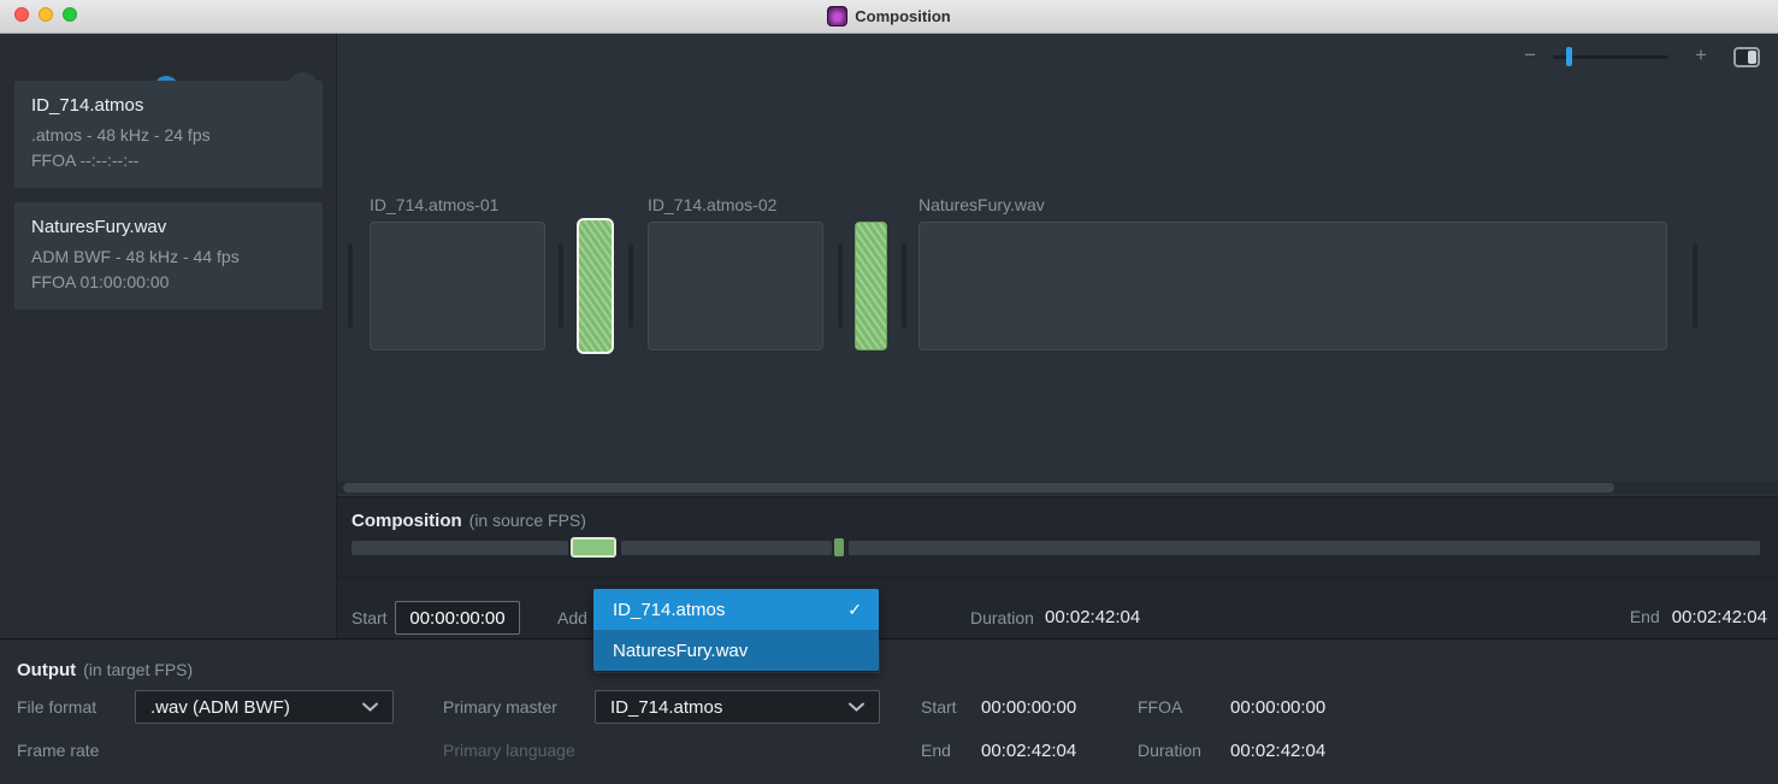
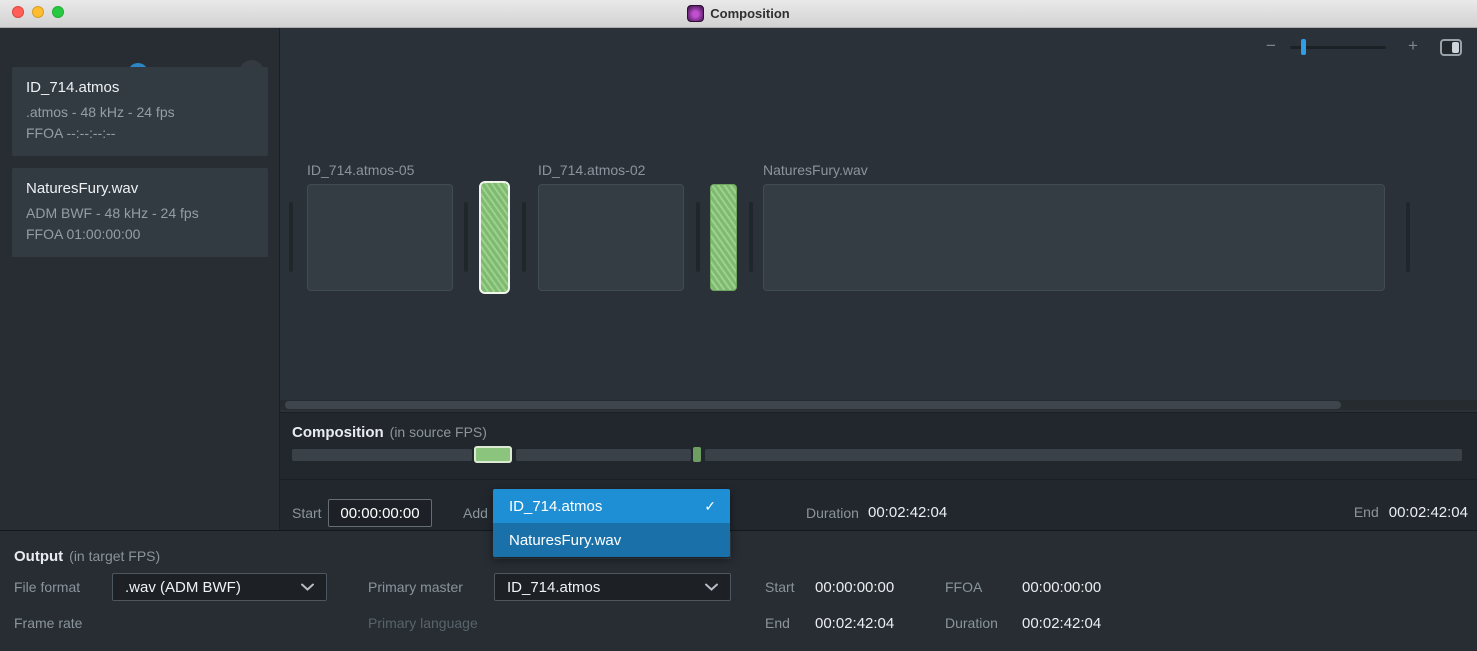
  Composition
  ID_714.atmos
  .atmos - 48 kHz - 24 fps
  FFOA --:--:--:--
  NaturesFury.wav
- ADM BWF - 48 kHz - 44 fps
+ ADM BWF - 48 kHz - 24 fps
  FFOA 01:00:00:00
  −
  +
- ID_714.atmos-01
+ ID_714.atmos-05
  ID_714.atmos-02
  NaturesFury.wav
  Composition
  (in source FPS)
  Start
  00:00:00:00
  Add
  Duration
  00:02:42:04
  End
  00:02:42:04
  ID_714.atmos
  ✓
  NaturesFury.wav
  Output
  (in target FPS)
  File format
  .wav (ADM BWF)
  Frame rate
  Primary master
  ID_714.atmos
  Primary language
  Start
  00:00:00:00
  FFOA
  00:00:00:00
  End
  00:02:42:04
  Duration
  00:02:42:04
